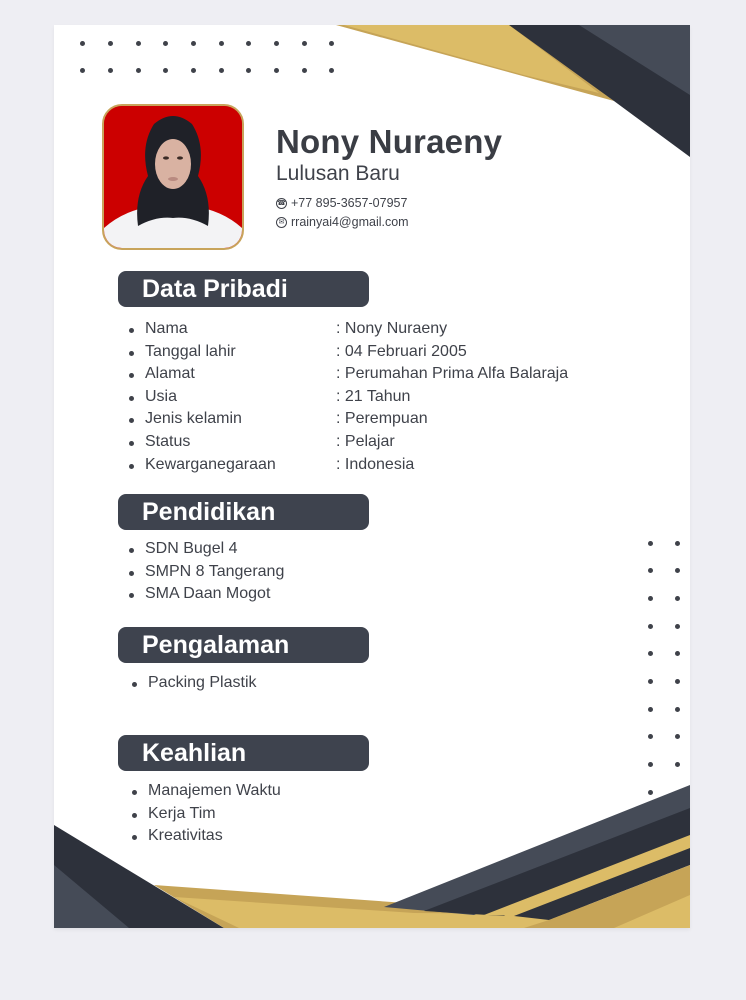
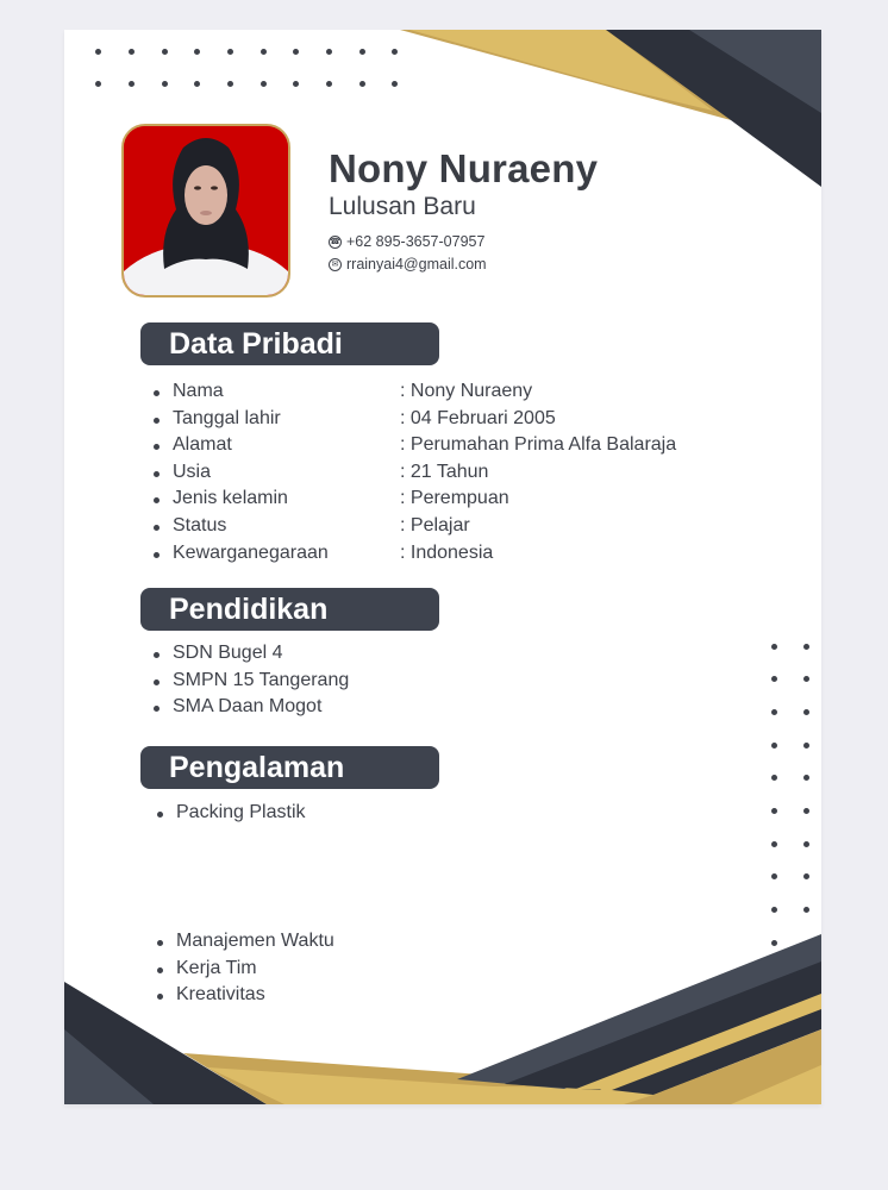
  Nony Nuraeny
  Lulusan Baru
- +77 895-3657-07957
+ +62 895-3657-07957
  rrainyai4@gmail.com
  Data Pribadi
  Nama
  : Nony Nuraeny
  Tanggal lahir
  : 04 Februari 2005
  Alamat
  : Perumahan Prima Alfa Balaraja
  Usia
  : 21 Tahun
  Jenis kelamin
  : Perempuan
  Status
  : Pelajar
  Kewarganegaraan
  : Indonesia
  Pendidikan
  SDN Bugel 4
- SMPN 8 Tangerang
+ SMPN 15 Tangerang
  SMA Daan Mogot
  Pengalaman
  Packing Plastik
- Keahlian
  Manajemen Waktu
  Kerja Tim
  Kreativitas
